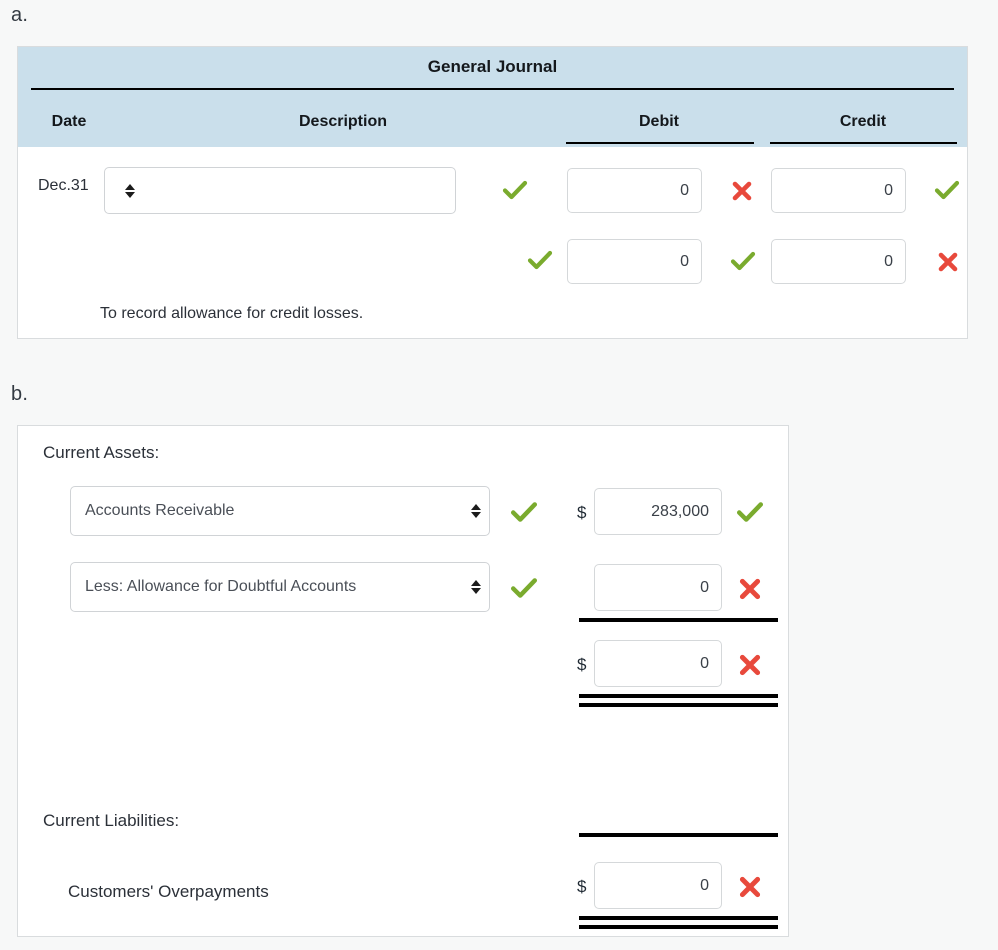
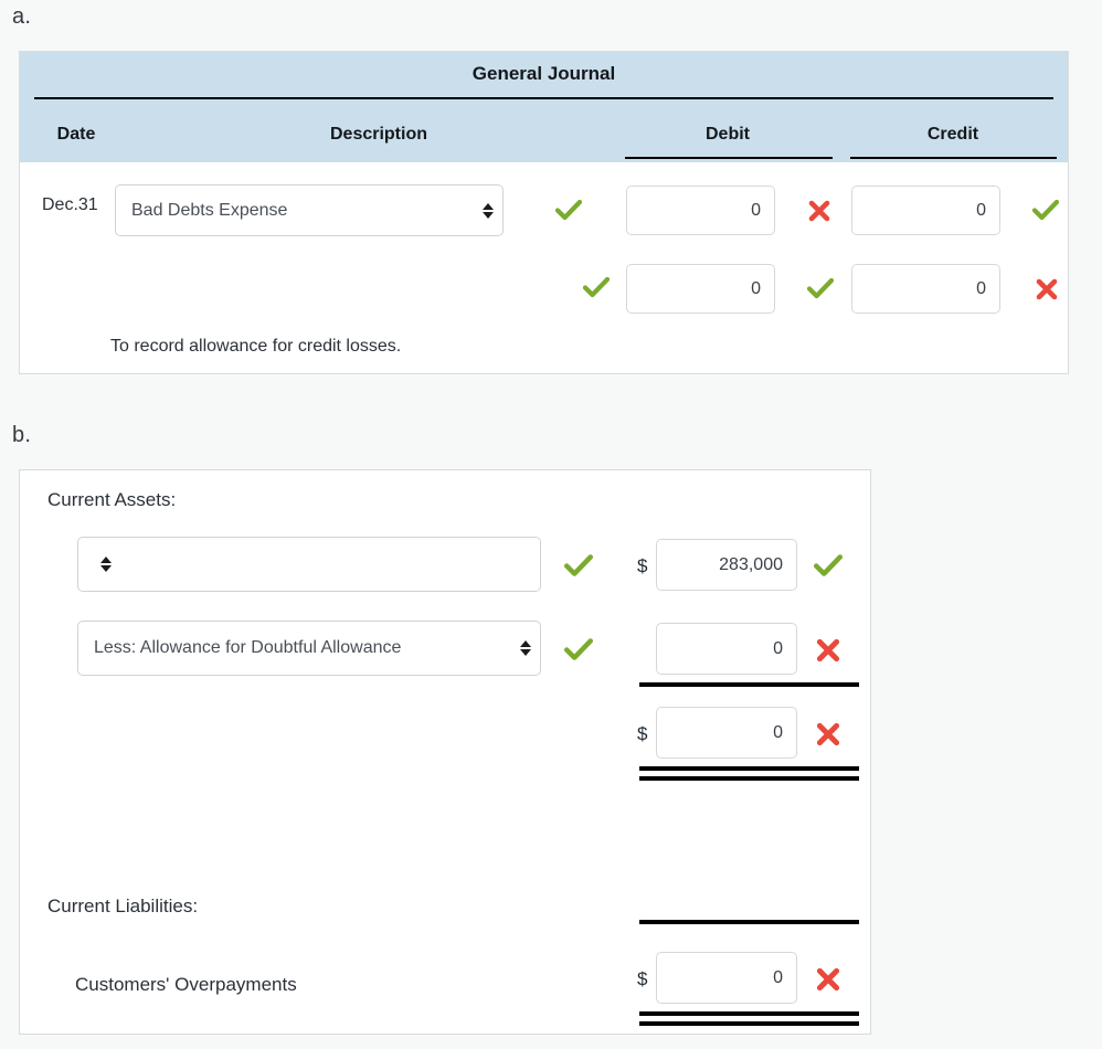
  a.
  General Journal
  Date
  Description
  Debit
  Credit
  Dec.31
+ Bad Debts Expense
  0
  0
  0
  0
  To record allowance for credit losses.
  b.
  Current Assets:
- Accounts Receivable
  $
  283,000
- Less: Allowance for Doubtful Accounts
+ Less: Allowance for Doubtful Allowance
  0
  $
  0
  Current Liabilities:
  Customers' Overpayments
  $
  0
